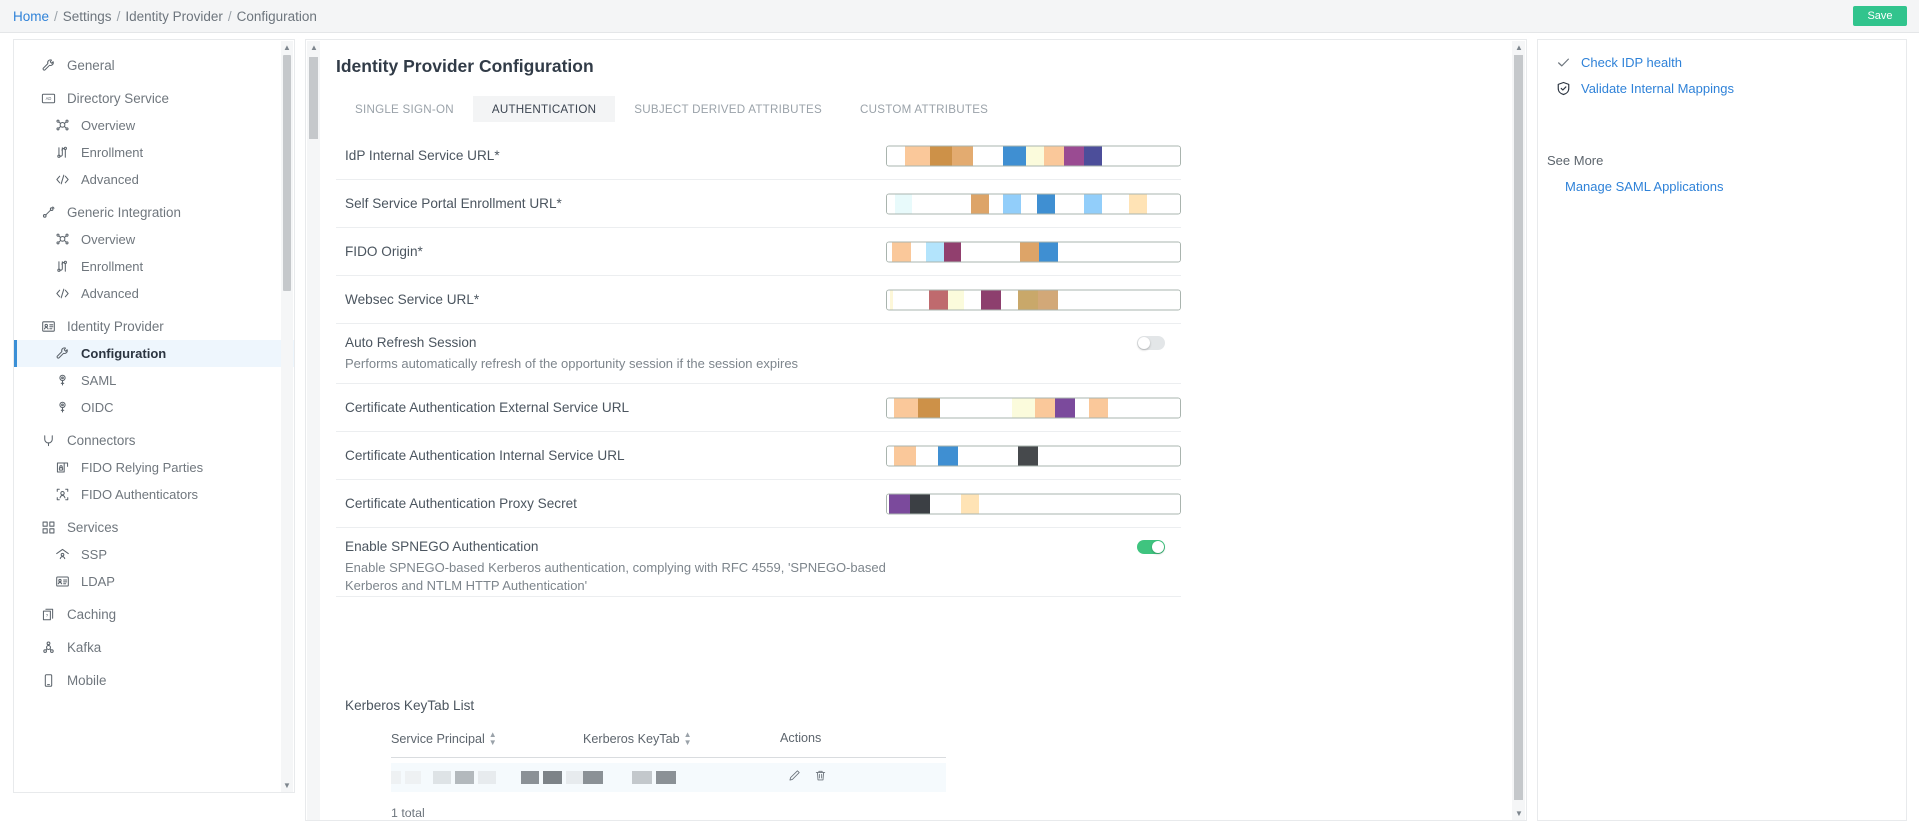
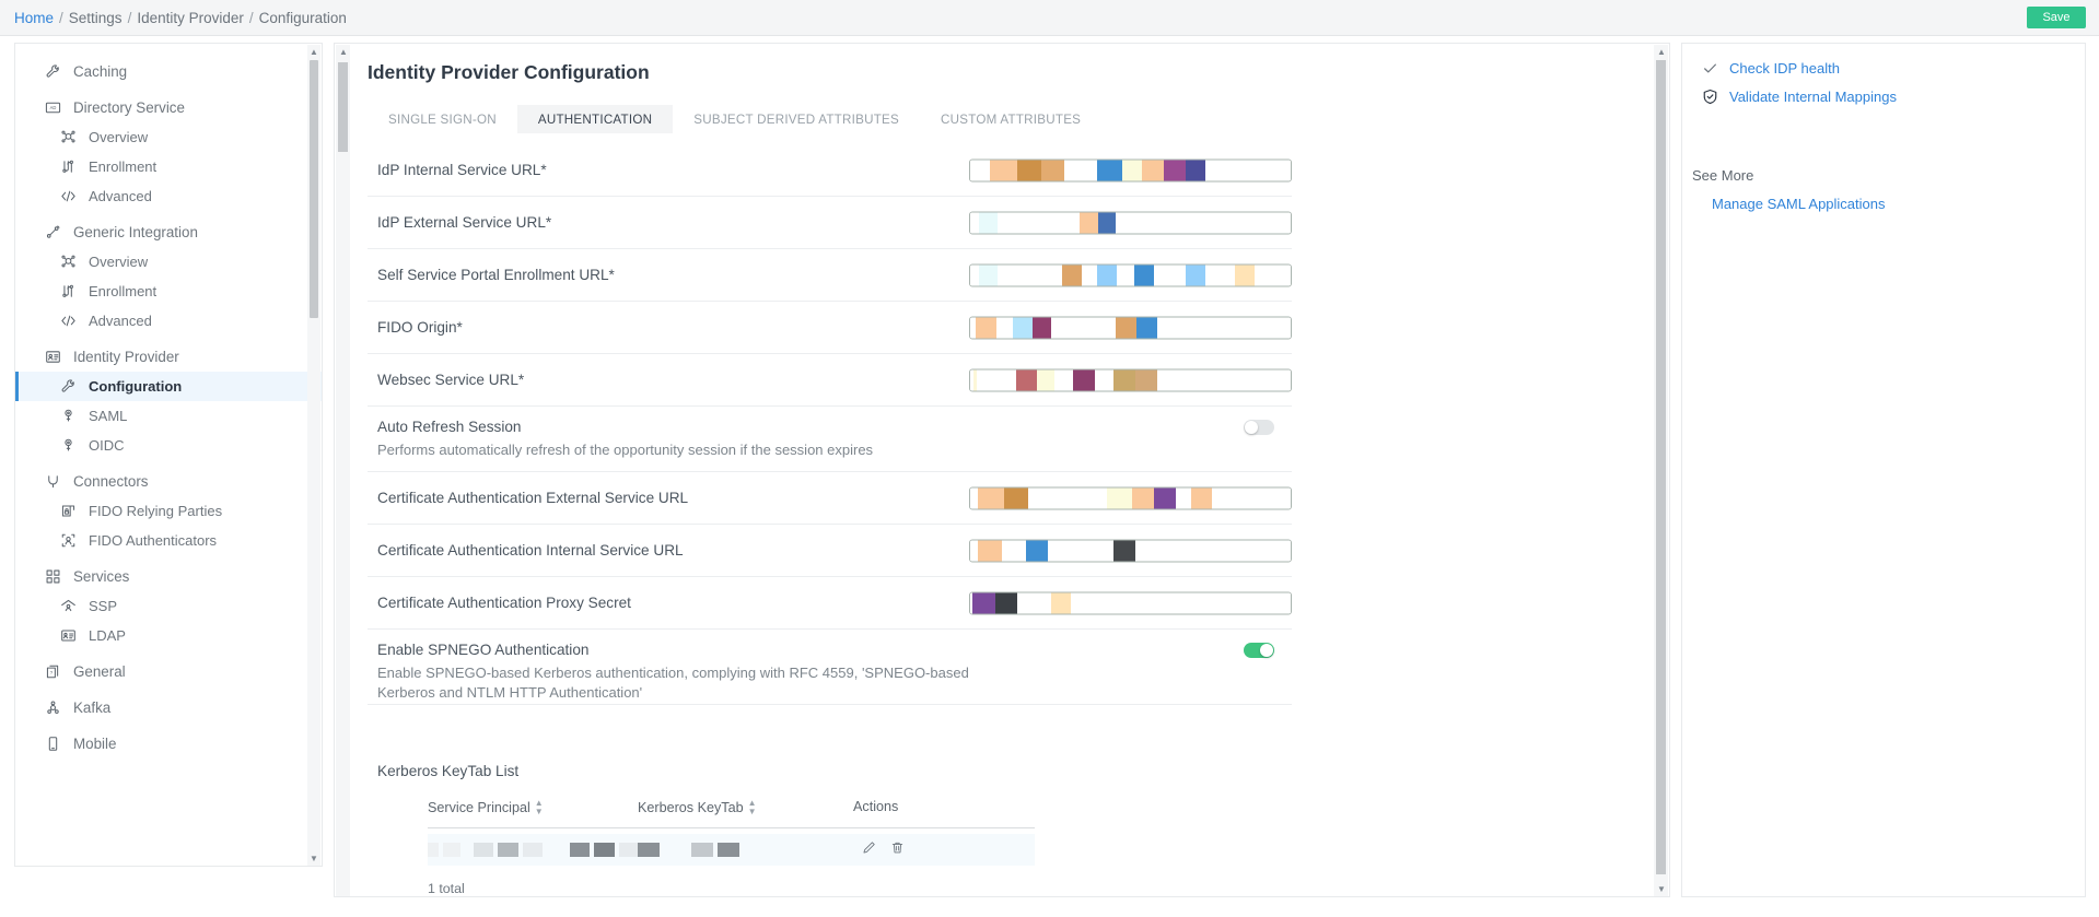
  Home
  /
  Settings
  /
  Identity Provider
  /
  Configuration
  Save
- General
+ Caching
  Directory Service
  Overview
  Enrollment
  Advanced
  Generic Integration
  Overview
  Enrollment
  Advanced
  Identity Provider
  Configuration
  SAML
  OIDC
  Connectors
  FIDO Relying Parties
  FIDO Authenticators
  Services
  SSP
  LDAP
- Caching
+ General
  Kafka
  Mobile
  ▲
  ▼
  ▲
  Identity Provider Configuration
  SINGLE SIGN-ON
  AUTHENTICATION
  SUBJECT DERIVED ATTRIBUTES
  CUSTOM ATTRIBUTES
  IdP Internal Service URL*
+ IdP External Service URL*
  Self Service Portal Enrollment URL*
  FIDO Origin*
  Websec Service URL*
  Auto Refresh Session
  Performs automatically refresh of the opportunity session if the session expires
  Certificate Authentication External Service URL
  Certificate Authentication Internal Service URL
  Certificate Authentication Proxy Secret
  Enable SPNEGO Authentication
  Enable SPNEGO-based Kerberos authentication, complying with RFC 4559, 'SPNEGO-based Kerberos and NTLM HTTP Authentication'
  Kerberos KeyTab List
  Service Principal
  ▲
  ▼
  Kerberos KeyTab
  ▲
  ▼
  Actions
  1 total
  ▲
  ▼
  Check IDP health
  Validate Internal Mappings
  See More
  Manage SAML Applications
